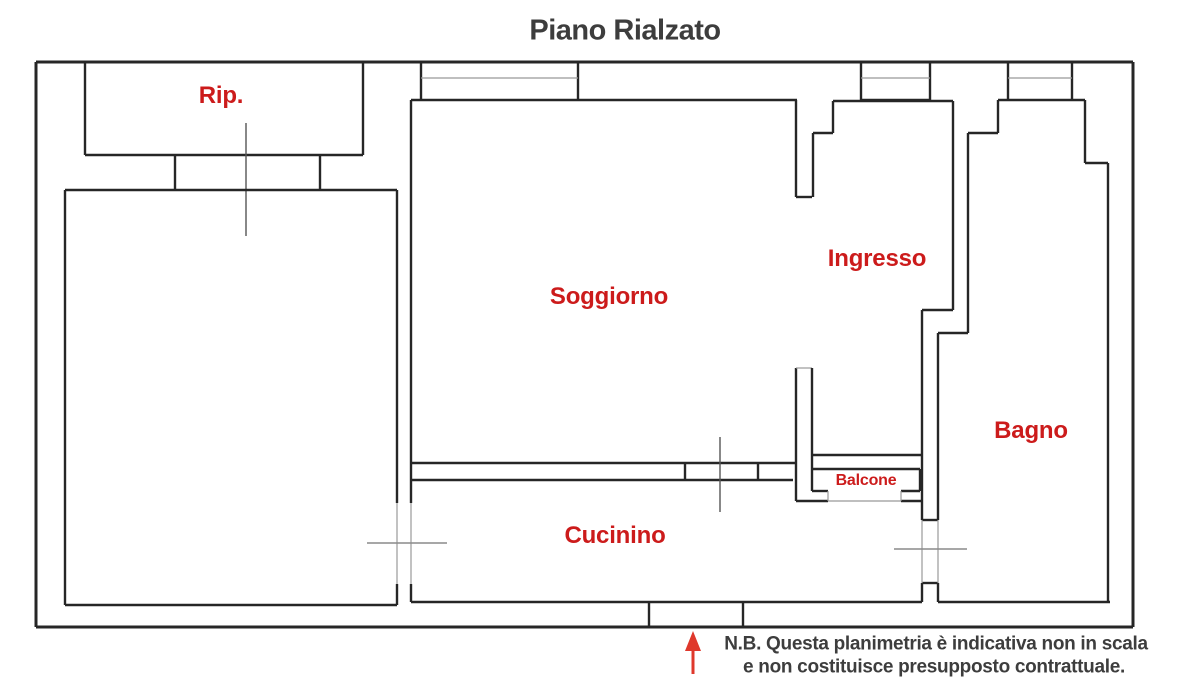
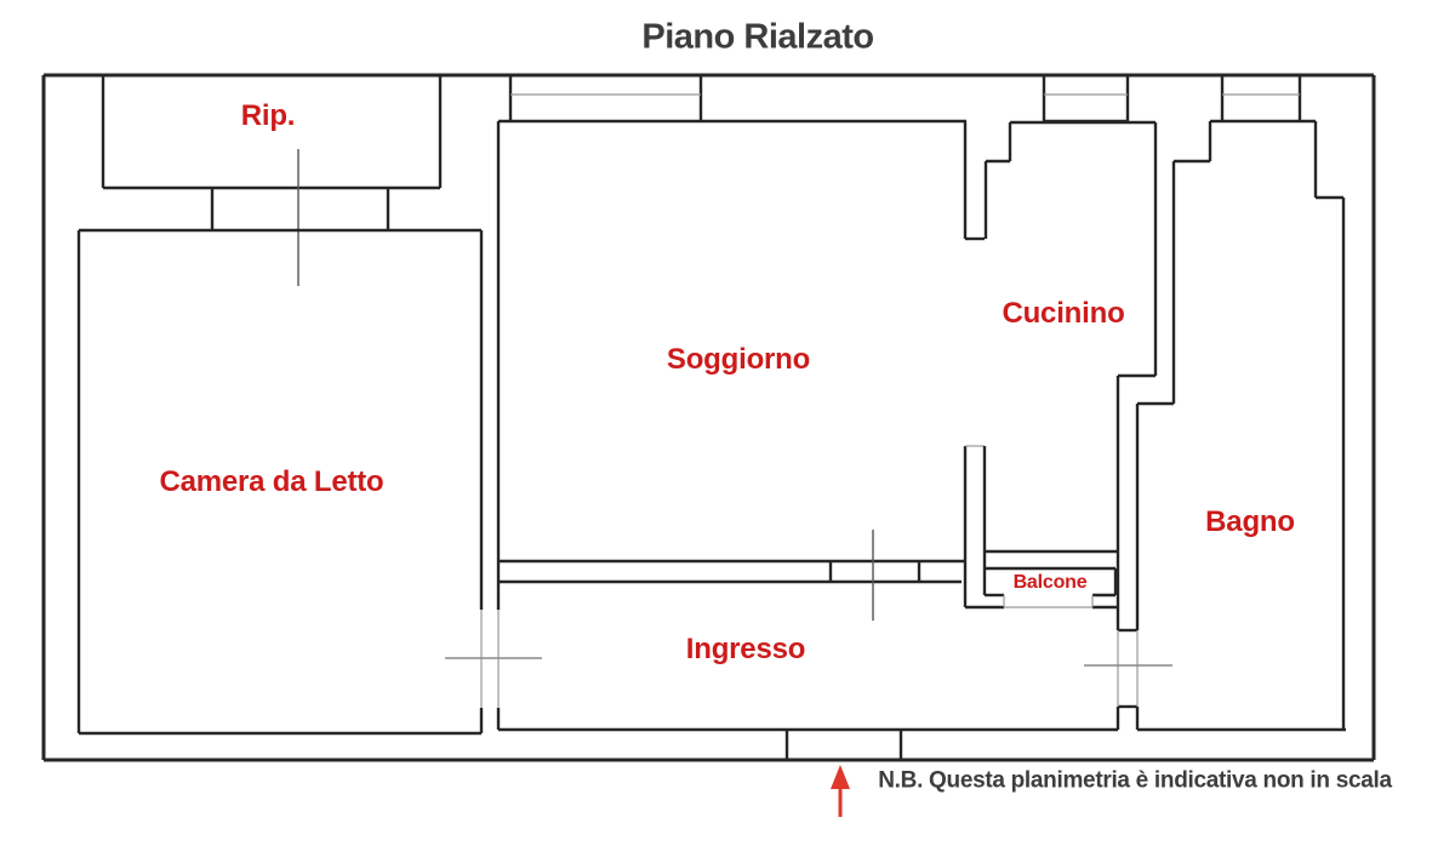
  Piano Rialzato
  Rip.
+ Camera da Letto
  Soggiorno
- Ingresso
+ Cucinino
  Bagno
- Cucinino
+ Ingresso
  Balcone
  N.B. Questa planimetria è indicativa non in scala
- e non costituisce presupposto contrattuale.
